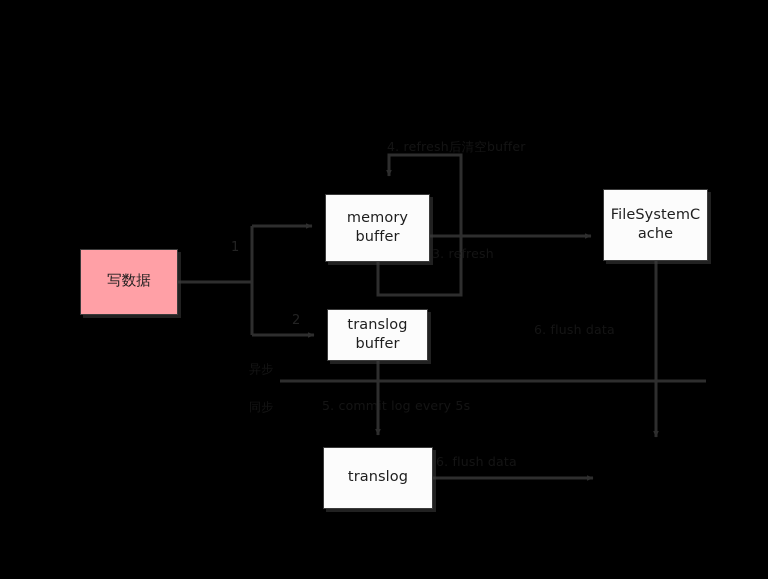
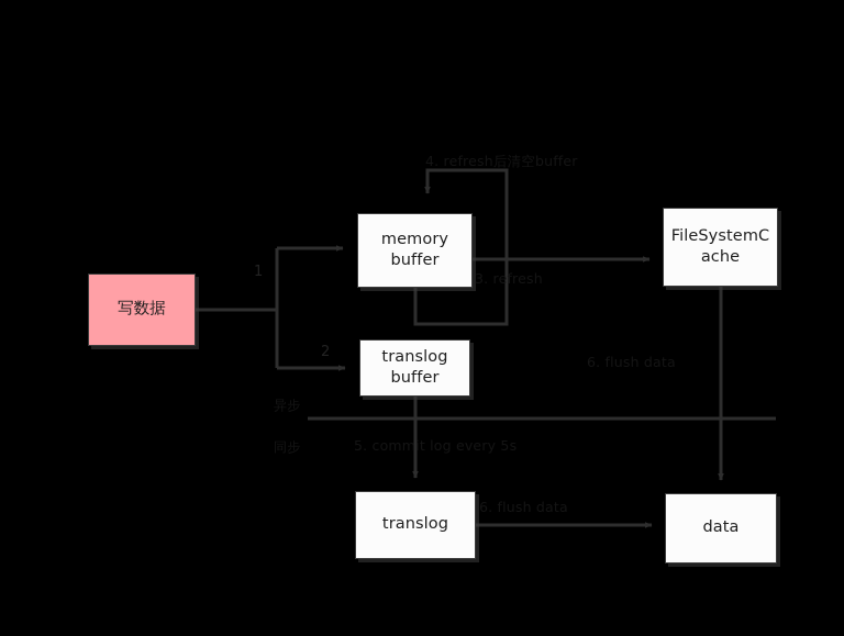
  写数据
  memory
  buffer
  FileSystemC
  ache
  translog
  buffer
  translog
+ data
  1
  2
  3. refresh
  4. refresh后清空buffer
  5. commit log every 5s
